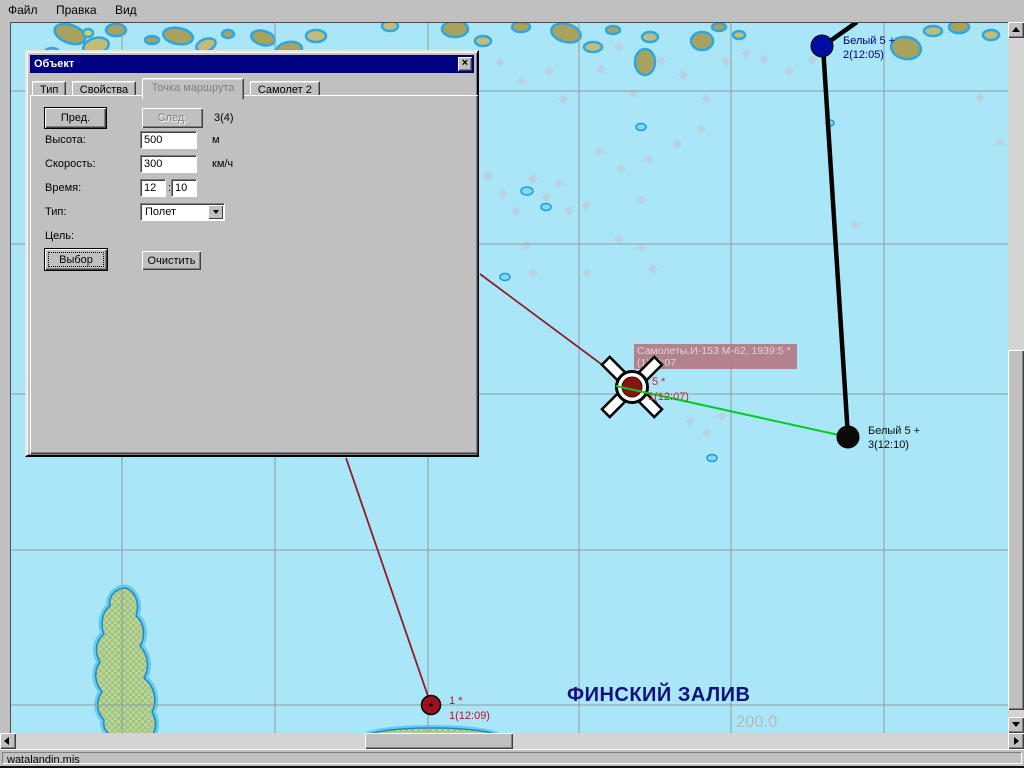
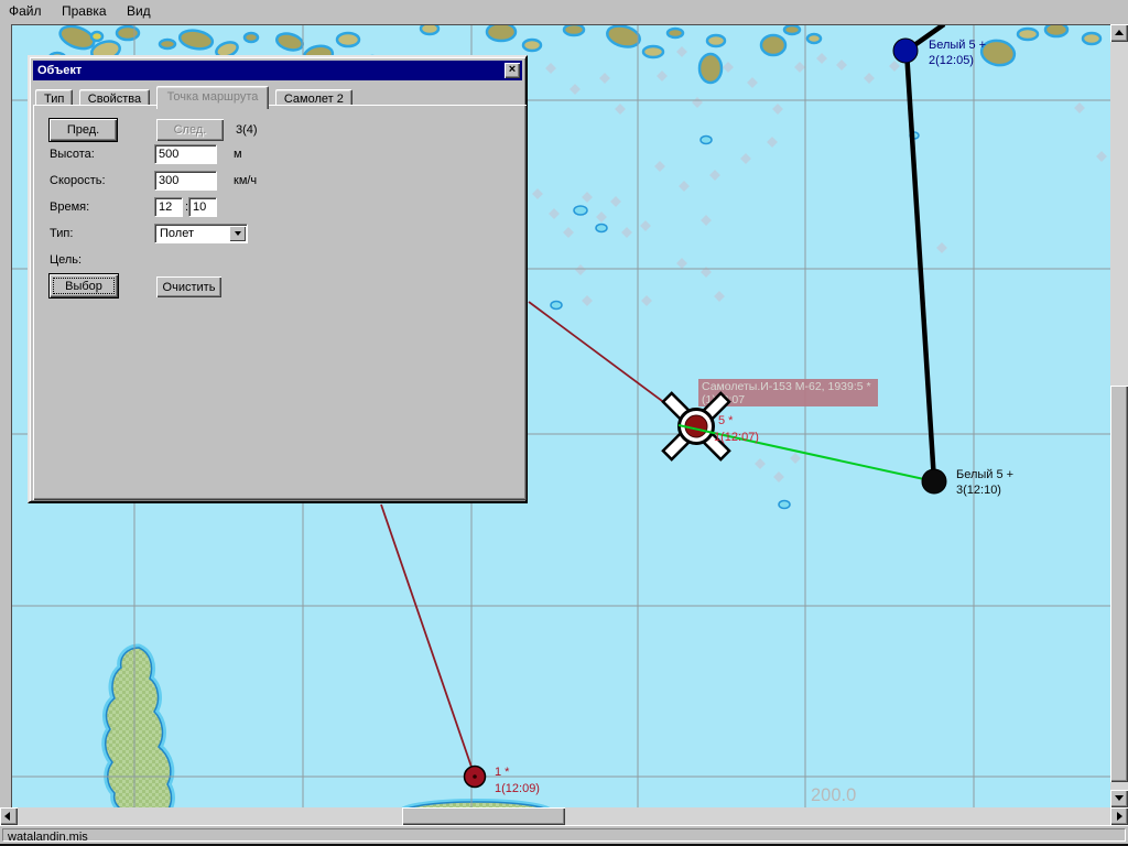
  Файл Правка Вид
  Самолеты.И-153 М-62, 1939:5 *
  Белый 5 +
  2(12:05)
  Белый 5 +
  3(12:10)
  1 *
  1(12:09)
  5 *
  1(12:07)
- ФИНСКИЙ ЗАЛИВ
  200.0
  Объект
  ×
  Тип Свойства Точка маршрута Самолет 2
  Пред.
  След.
  3(4)
  Высота:
  500
  м
  Скорость:
  300
  км/ч
  Время:
  12
  :
  10
  Тип:
  Полет
  Цель:
  Выбор
  Очистить
  watalandin.mis
